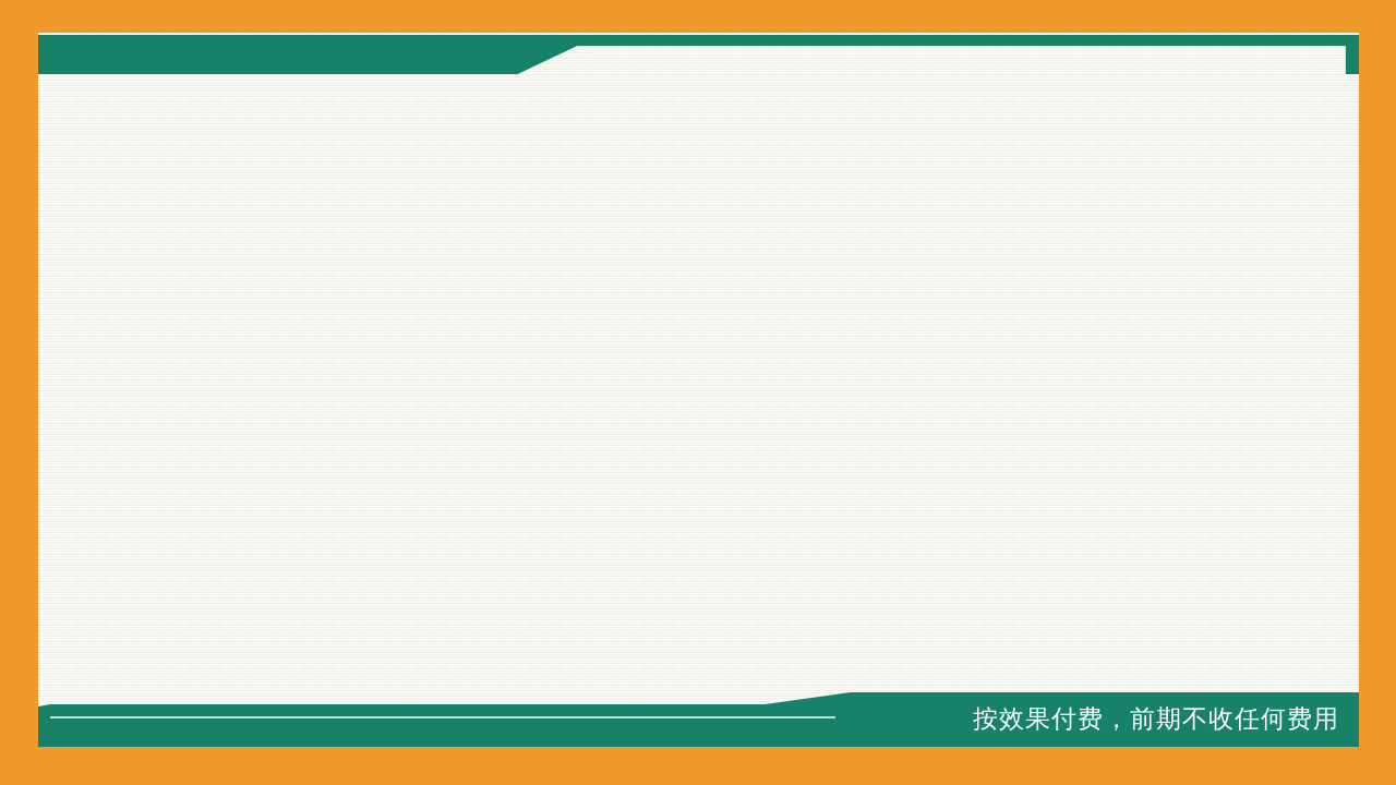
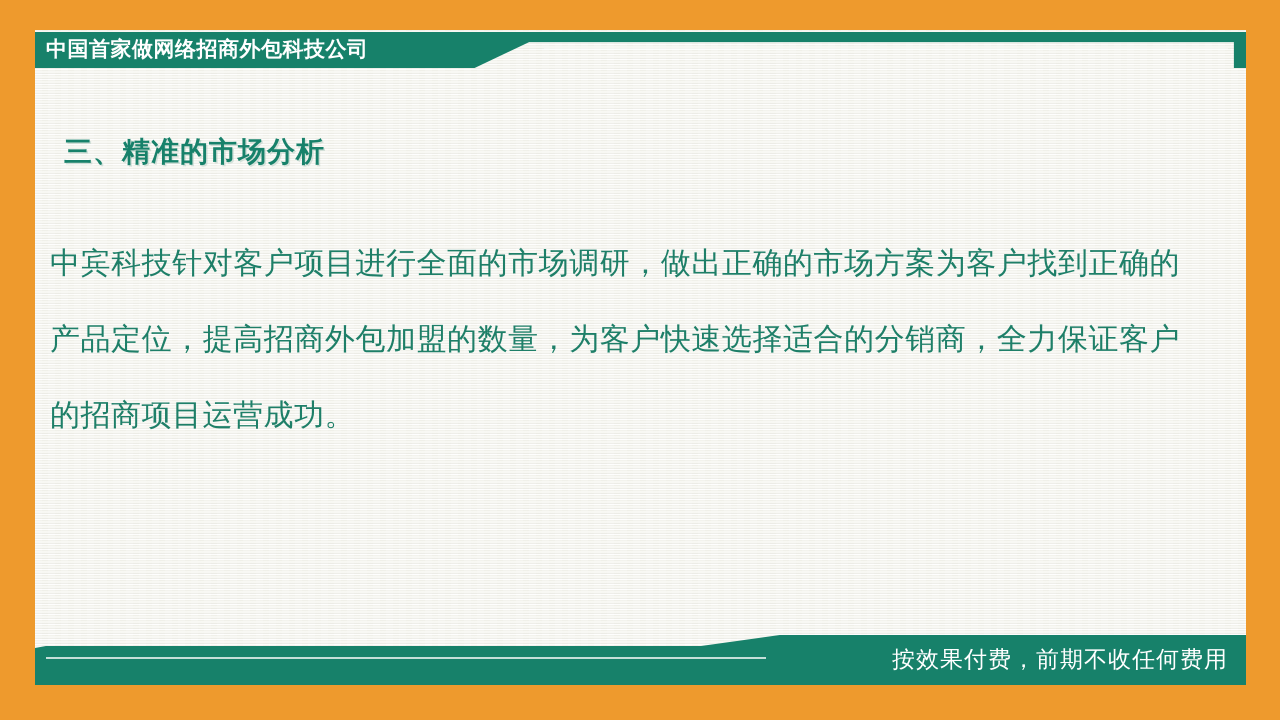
+ 中国首家做网络招商外包科技公司
+ 三、精准的市场分析
+ 中宾科技针对客户项目进行全面的市场调研，做出正确的市场方案为客户找到正确的产品定位，提高招商外包加盟的数量，为客户快速选择适合的分销商，全力保证客户的招商项目运营成功。
  按效果付费，前期不收任何费用
